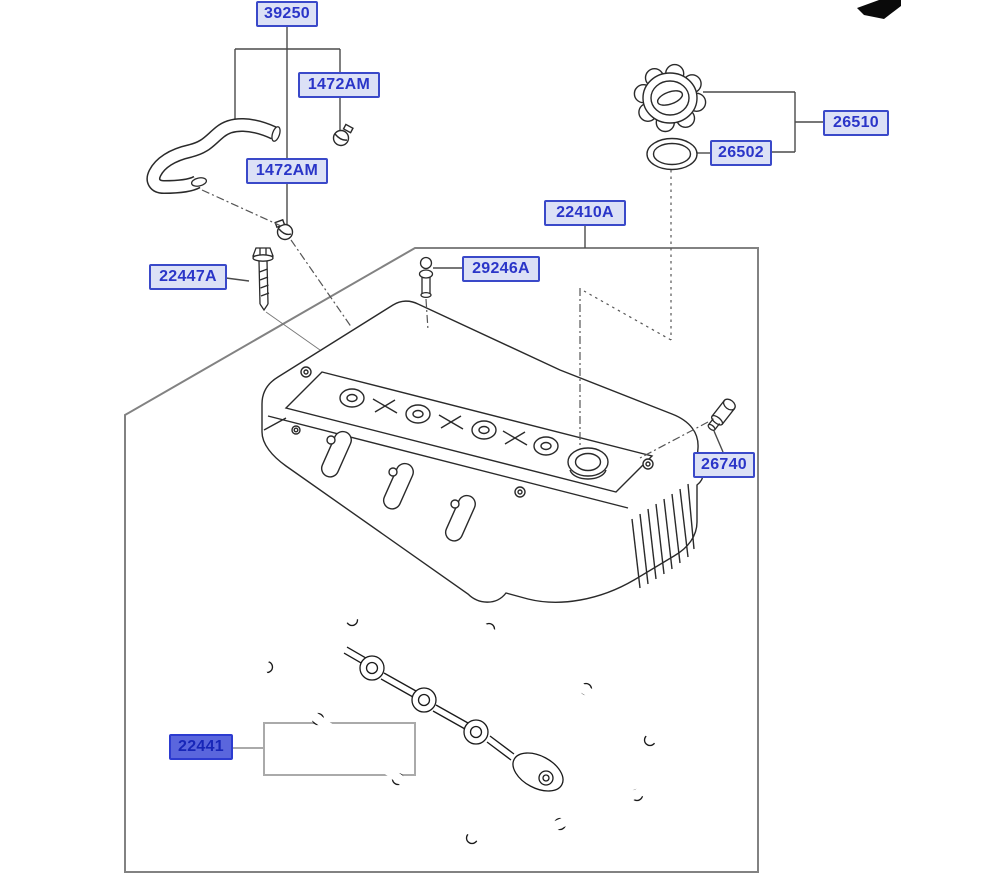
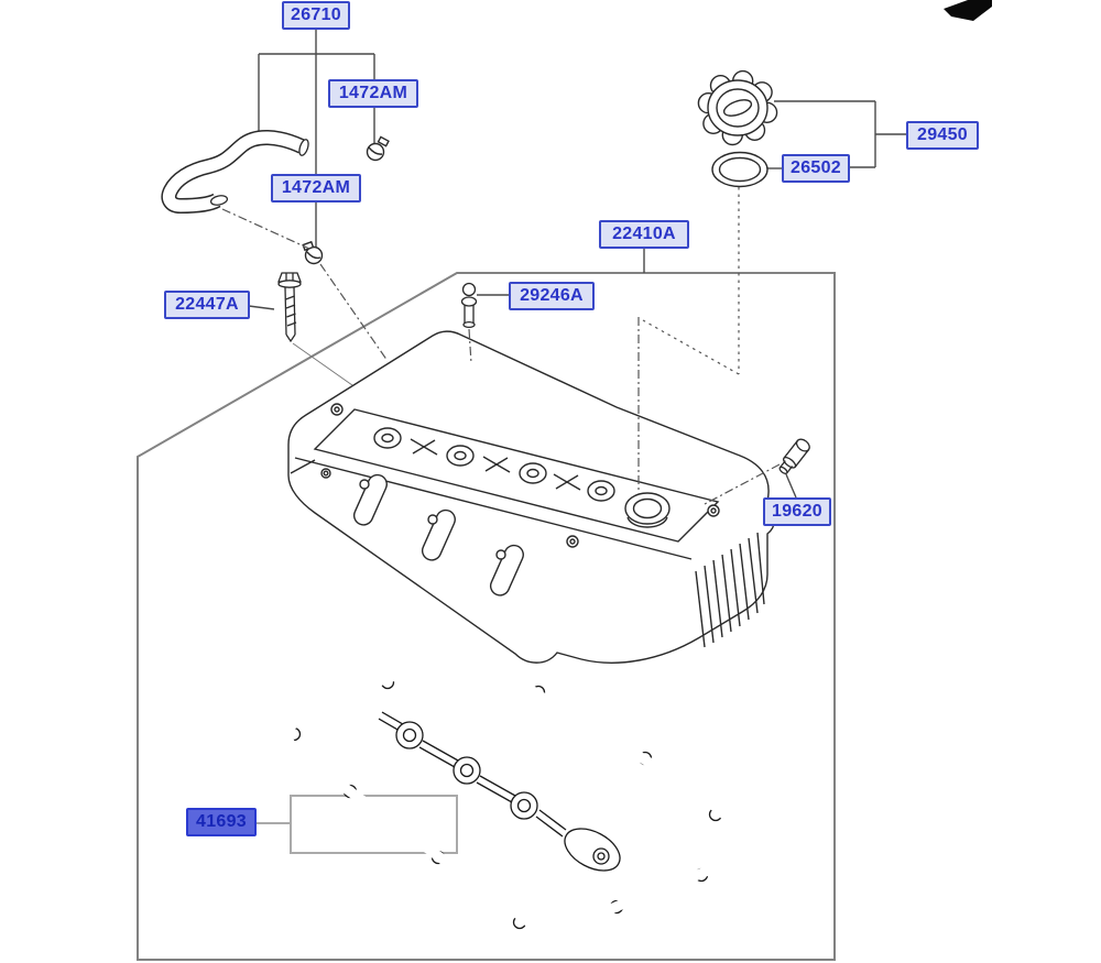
- 39250
+ 26710
  1472AM
  1472AM
- 26510
+ 29450
  26502
  22410A
  29246A
  22447A
- 26740
+ 19620
- 22441
+ 41693
